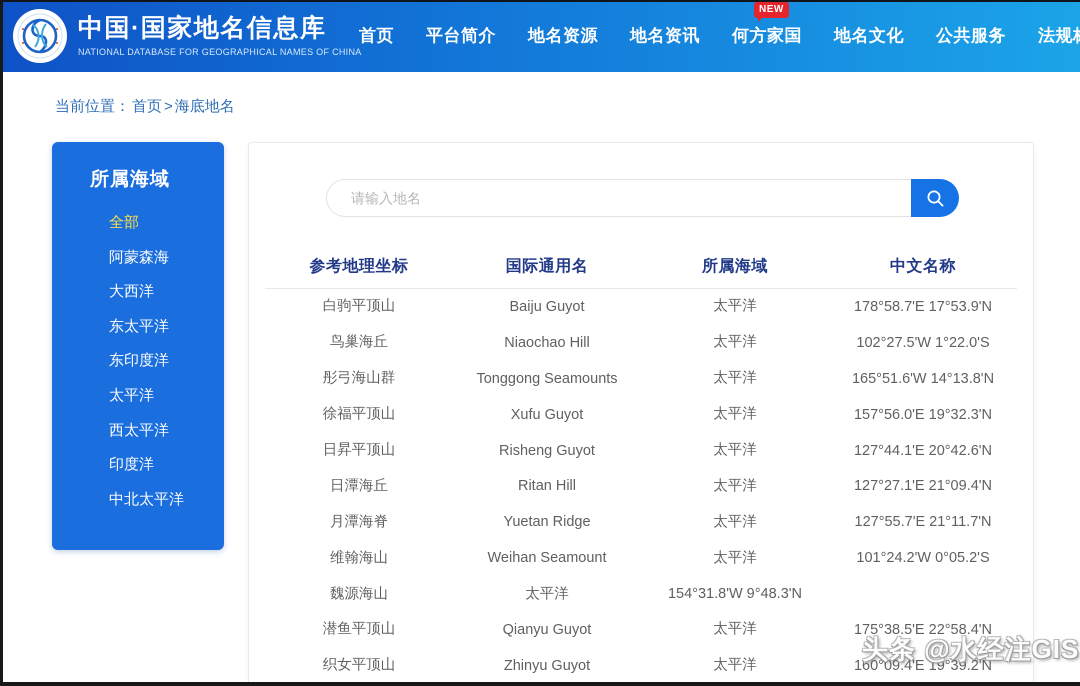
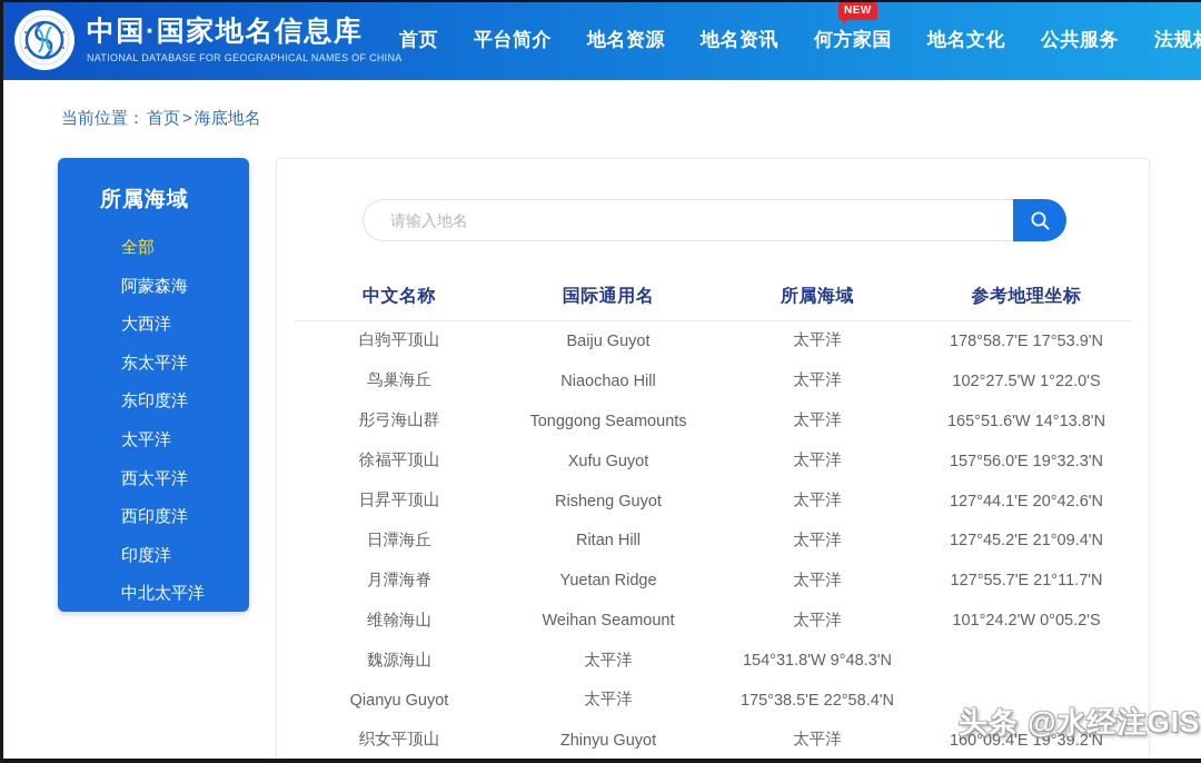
  中国·国家地名信息库
  NATIONAL DATABASE FOR GEOGRAPHICAL NAMES OF CHINA
  首页
  平台简介
  地名资源
  地名资讯
  何方家国
  NEW
  地名文化
  公共服务
  当前位置：首页>海底地名
  所属海域
  全部
  阿蒙森海
  大西洋
  东太平洋
  东印度洋
  太平洋
  西太平洋
+ 西印度洋
  印度洋
  中北太平洋
  请输入地名
- 参考地理坐标
+ 中文名称
  国际通用名
  所属海域
- 中文名称
+ 参考地理坐标
  白驹平顶山
  Baiju Guyot
  太平洋
  178°58.7'E 17°53.9'N
  鸟巢海丘
  Niaochao Hill
  太平洋
  102°27.5'W 1°22.0'S
  彤弓海山群
  Tonggong Seamounts
  太平洋
  165°51.6'W 14°13.8'N
  徐福平顶山
  Xufu Guyot
  太平洋
  157°56.0'E 19°32.3'N
  日昇平顶山
  Risheng Guyot
  太平洋
  127°44.1'E 20°42.6'N
  日潭海丘
  Ritan Hill
  太平洋
- 127°27.1'E 21°09.4'N
+ 127°45.2'E 21°09.4'N
  月潭海脊
  Yuetan Ridge
  太平洋
  127°55.7'E 21°11.7'N
  维翰海山
  Weihan Seamount
  太平洋
  101°24.2'W 0°05.2'S
  魏源海山
  太平洋
  154°31.8'W 9°48.3'N
- 潜鱼平顶山
  Qianyu Guyot
  太平洋
  175°38.5'E 22°58.4'N
  织女平顶山
  Zhinyu Guyot
  太平洋
  160°09.4'E 19°39.2'N
  头条 @水经注GIS
